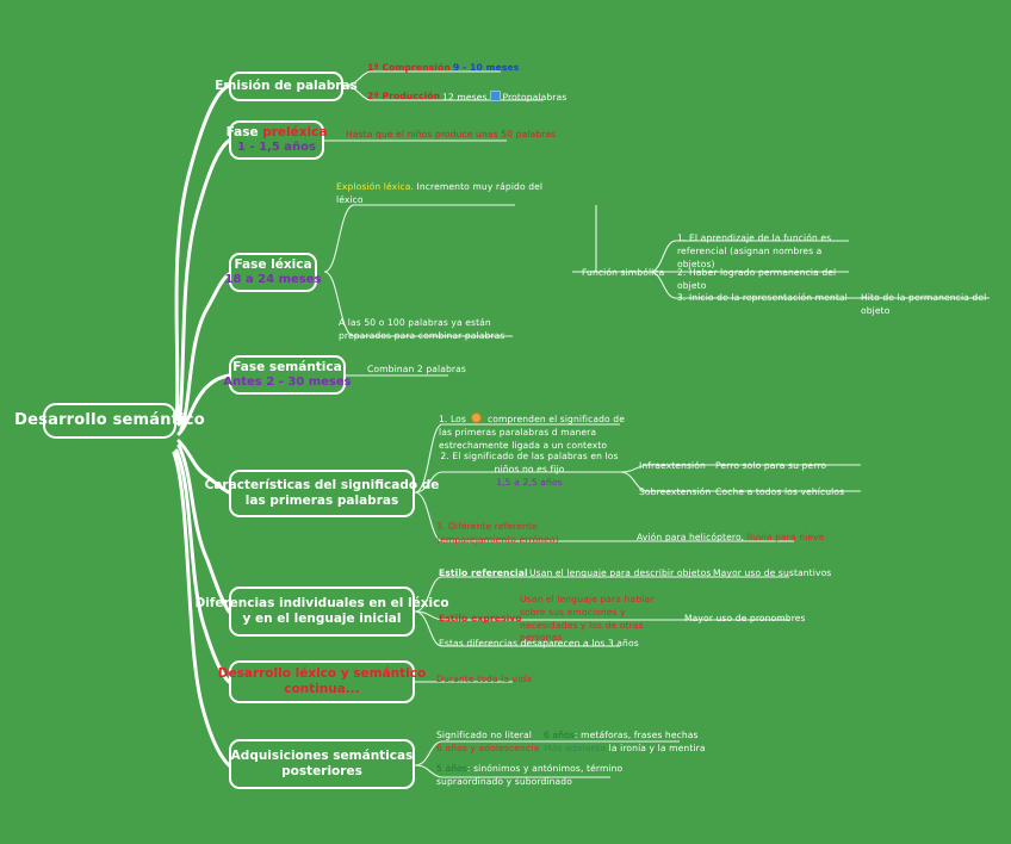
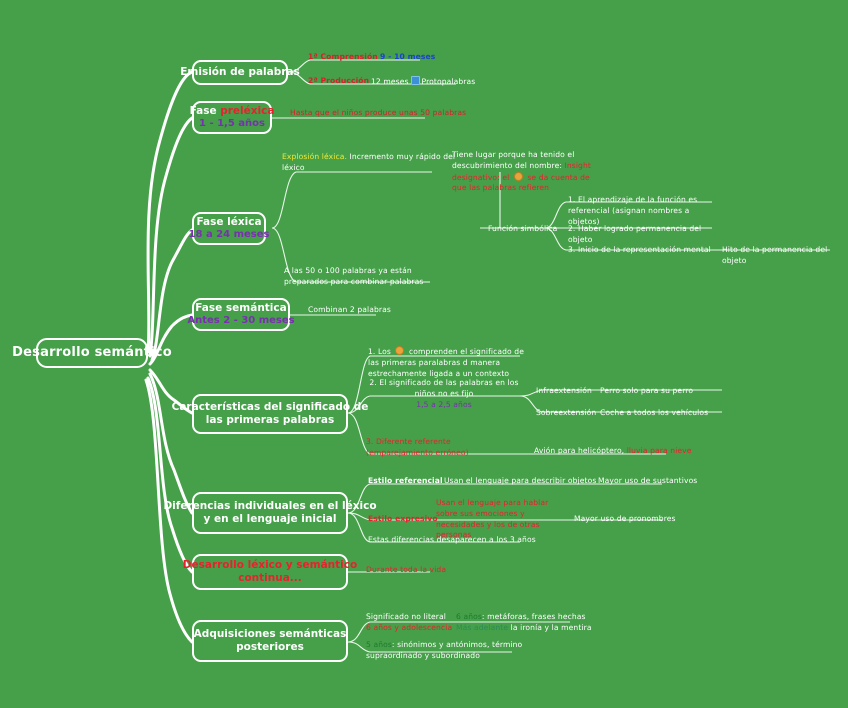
  Desarrollo semántico
  Emisión de palabras
  Fase preléxica
  1 - 1,5 años
  Fase léxica
  18 a 24 meses
  Fase semántica
  Antes 2 - 30 meses
  Características del significado de
  las primeras palabras
  Diferencias individuales en el léxico
  y en el lenguaje inicial
  Desarrollo léxico y semántico
  continua...
  Adquisiciones semánticas
  posteriores
  1ª Comprensión
  9 - 10 meses
  2ª Producción
  12 meses Protopalabras
  Hasta que el niños produce unas 50 palabras
  Explosión léxica. Incremento muy rápido del léxico
+ Tiene lugar porque ha tenido el descubrimiento del nombre: Insight designativo: el se da cuenta de que las palabras refieren
  Función simbólica
  1. El aprendizaje de la función es referencial (asignan nombres a objetos)
  2. Haber logrado permanencia del objeto
  3. Inicio de la representación mental
  Hito de la permanencia del objeto
  A las 50 o 100 palabras ya están preparados para combinar palabras
  Combinan 2 palabras
  1. Los comprenden el significado de las primeras paralabras d manera estrechamente ligada a un contexto
  2. El significado de las palabras en los niños no es fijo
  1,5 a 2,5 años
  3. Diferente referente (emparejamiento erróneo)
  Infraextensión
  Perro solo para su perro
  Sobreextensión
  Coche a todos los vehículos
  Avión para helicóptero, lluvia para nieve
  Estilo referencial
  Usan el lenguaje para describir objetos
  Mayor uso de sustantivos
  Estilo expresivo
  Usan el lenguaje para hablar sobre sus emociones y necesidades y los de otras personas
  Mayor uso de pronombres
  Estas diferencias desaparecen a los 3 años
  Durante toda la vida
  Significado no literal
  6 años y adolescencia
  6 años: metáforas, frases hechas
  Más adelante la ironía y la mentira
  5 años: sinónimos y antónimos, término supraordinado y subordinado
